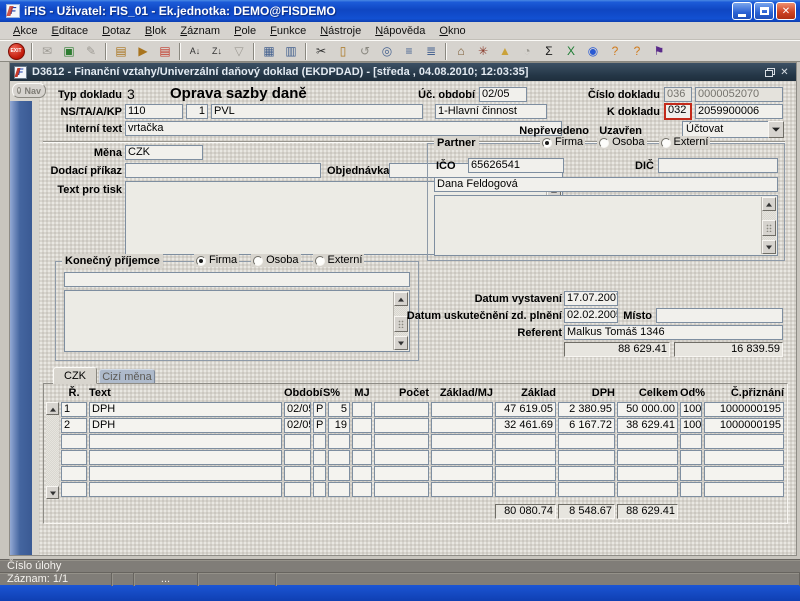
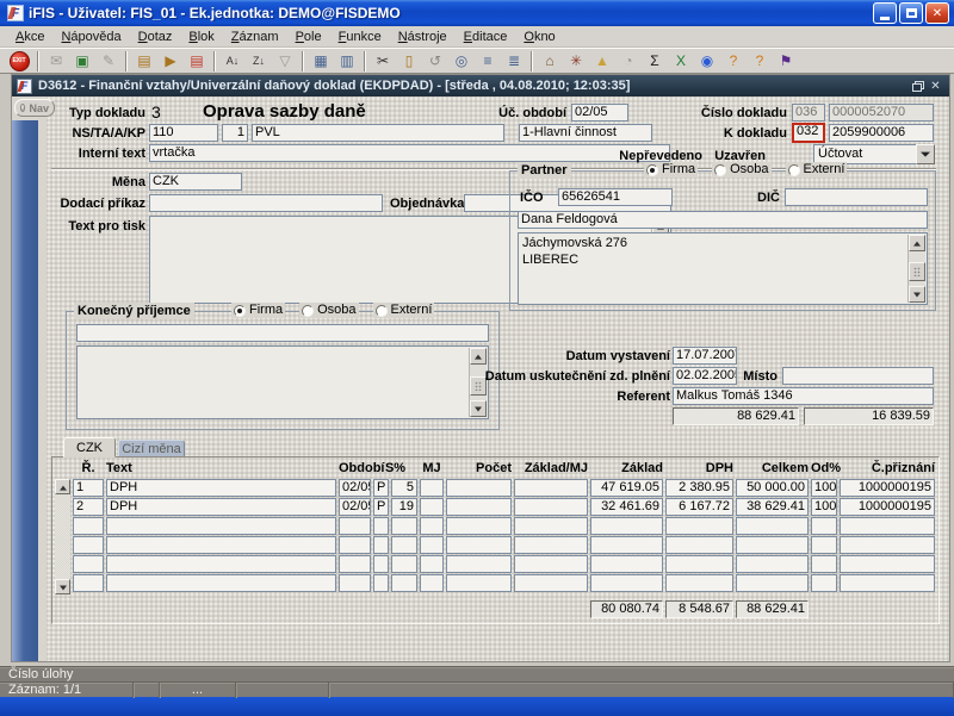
  F
  iFIS - Uživatel: FIS_01 - Ek.jednotka: DEMO@FISDEMO
  ✕
  Akce
- Editace
+ Nápověda
  Dotaz
  Blok
  Záznam
  Pole
  Funkce
  Nástroje
- Nápověda
+ Editace
  Okno
  ✉
  ▣
  ✎
  ▤
  ▶
  ▤
  A↓
  Z↓
  ▽
  ▦
  ▥
  ✂
  ▯
  ↺
  ◎
  ≡
  ≣
  ⌂
  ✳
  ▲
  ◔
  Σ
  X
  ◉
  ?
  ?
  ⚑
  F
  D3612 - Finanční vztahy/Univerzální daňový doklad (EKDPDAD) - [středa , 04.08.2010; 12:03:35]
  ✕
  Nav
  Typ dokladu
  3
  Oprava sazby daně
  Úč. období
  02/05
  Číslo dokladu
  036
  0000052070
  NS/TA/A/KP
  110
  1
  PVL
  1-Hlavní činnost
  K dokladu
  032
  2059900006
  Interní text
  vrtačka
  Nepřevedeno
  Uzavřen
  Účtovat
  Měna
  CZK
  Dodací příkaz
  Objednávka
  Text pro tisk
  Konečný příjemce
  Firma
  Osoba
  Externí
  Partner
  Firma
  Osoba
  Externí
  IČO
  65626541
  DIČ
  Dana Feldogová
+ Jáchymovská 276
+ LIBEREC
  Datum vystavení
  17.07.200
  Datum uskutečnění zd. plnění
  02.02.200
  Místo
  Referent
  Malkus Tomáš 1346
  88 629.41
  16 839.59
  CZK
  Cizí měna
  Ř.
  Text
  S%
  MJ
  Počet
  Základ/MJ
  Základ
  DPH
  Celkem
  Od%
  Č.přiznání
  1
  DPH
  02/0
  P
  5
  47 619.05
  2 380.95
  50 000.00
  100
  1000000195
  2
  DPH
  02/0
  P
  19
  32 461.69
  6 167.72
  38 629.41
  100
  1000000195
  80 080.74
  8 548.67
  88 629.41
  Číslo úlohy
  Záznam: 1/1
  ...
